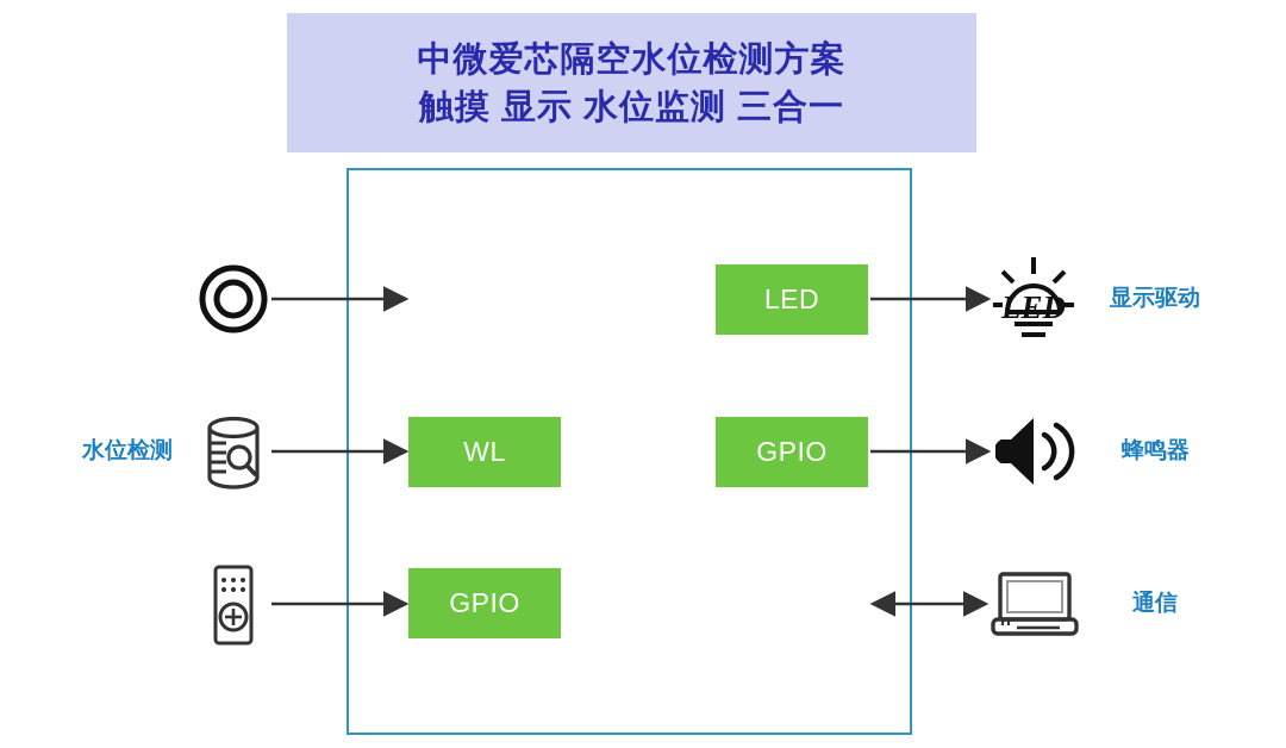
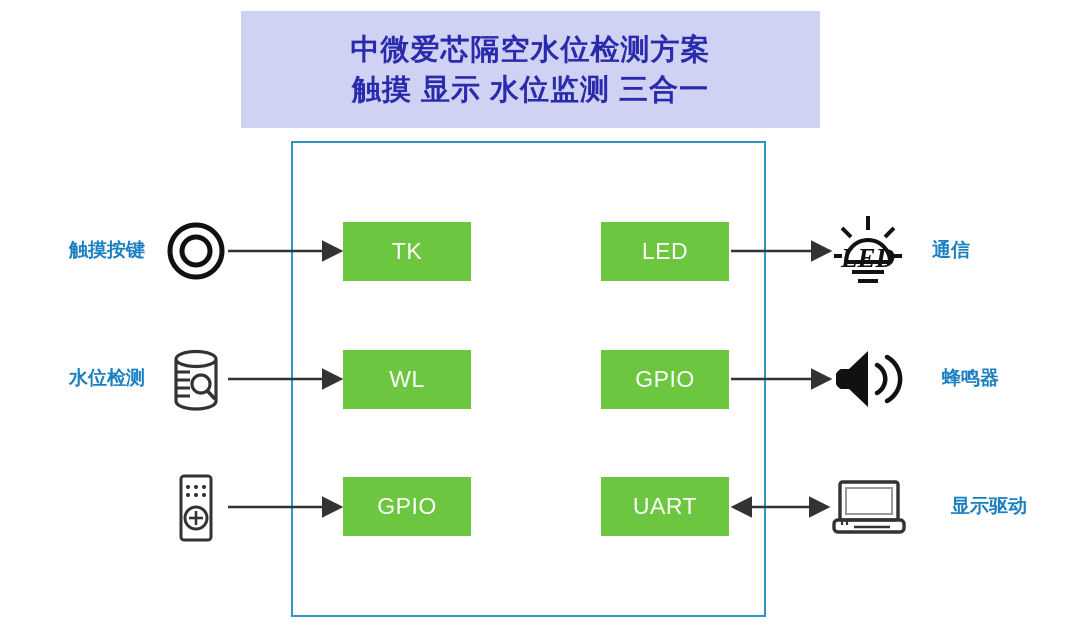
  中微爱芯隔空水位检测方案
  触摸 显示 水位监测 三合一
+ TK
  WL
  GPIO
  LED
  GPIO
+ UART
+ 触摸按键
  水位检测
- 显示驱动
+ 通信
  蜂鸣器
- 通信
+ 显示驱动
  LED
